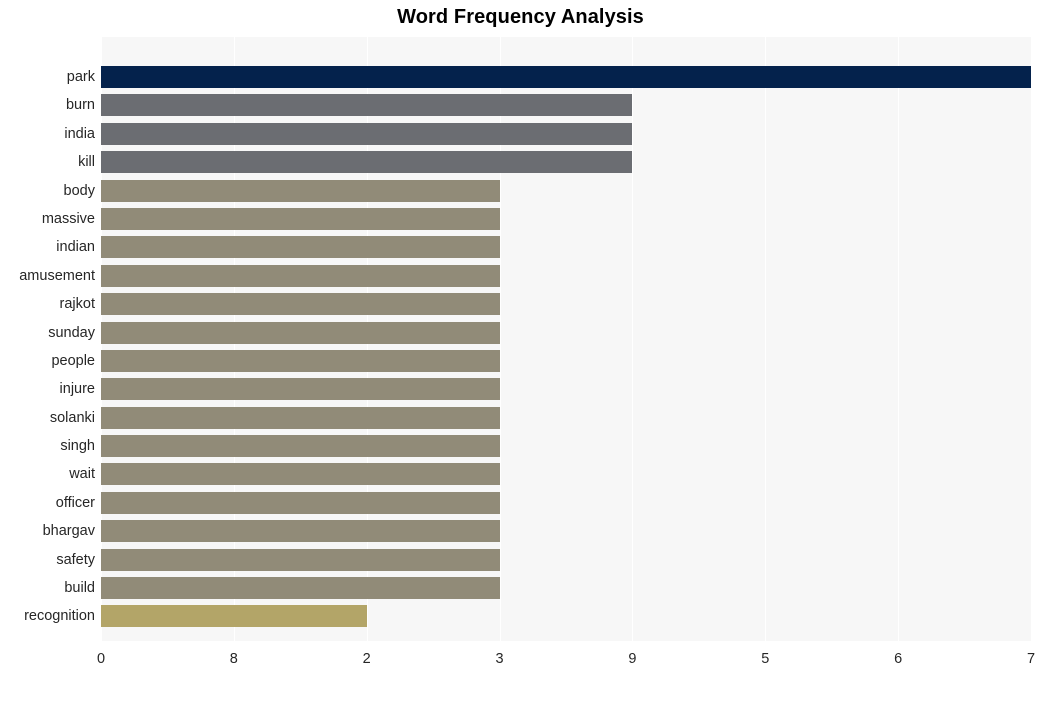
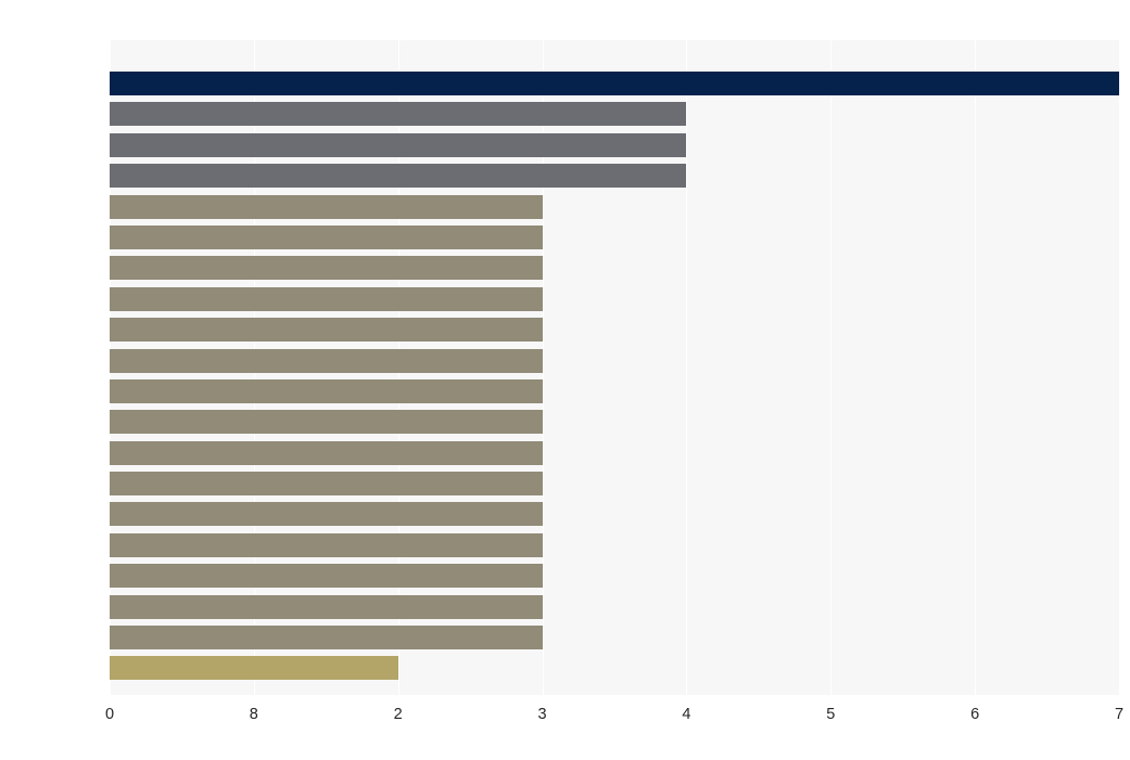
- Word Frequency Analysis
- park
- burn
- india
- kill
- body
- massive
- indian
- amusement
- rajkot
- sunday
- people
- injure
- solanki
- singh
- wait
- officer
- bhargav
- safety
- build
- recognition
  0
  8
  2
  3
- 9
+ 4
  5
  6
  7
